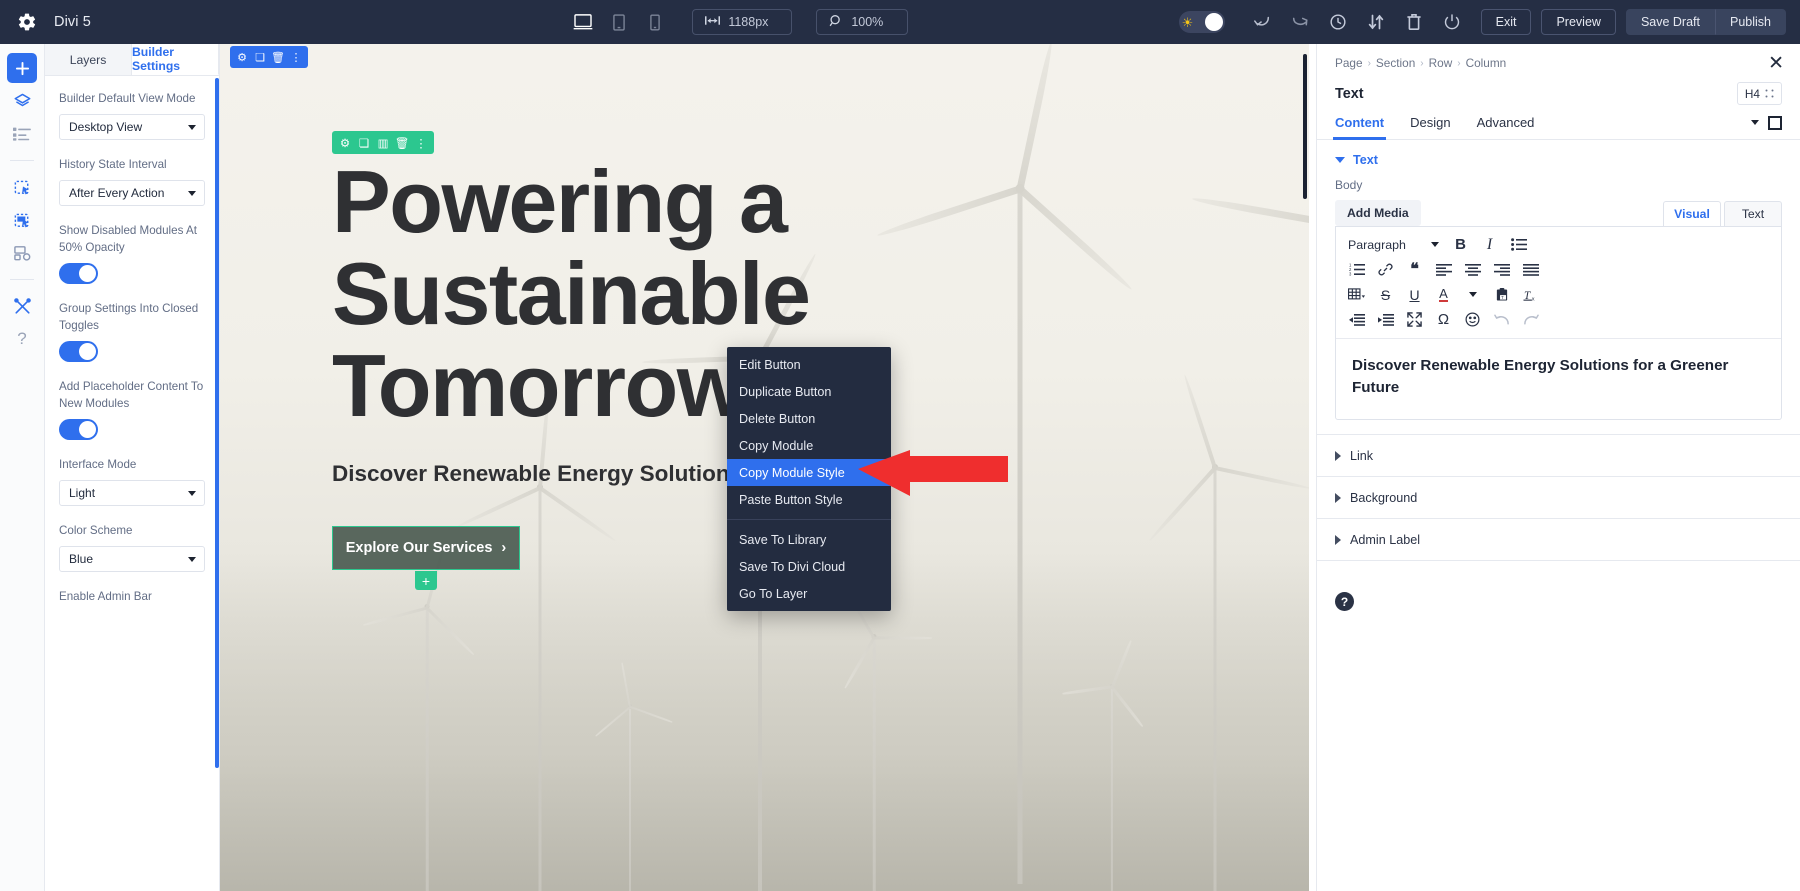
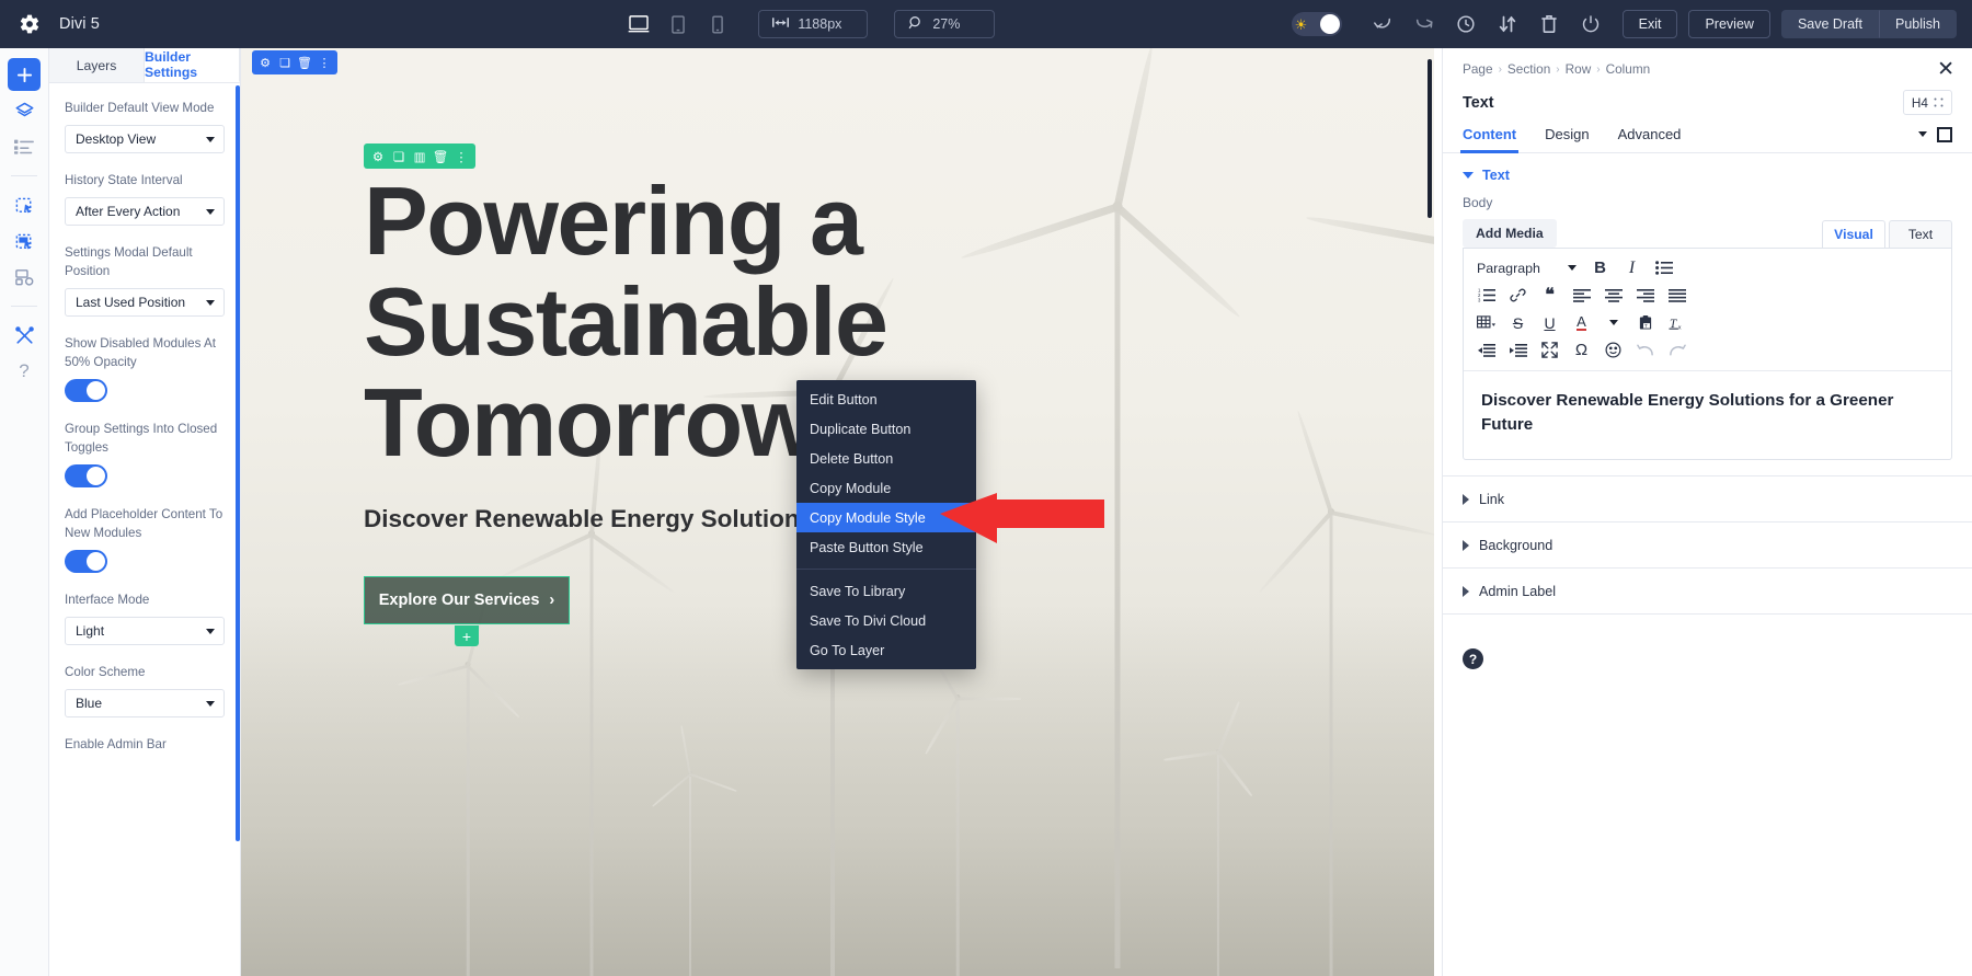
  Divi 5
  1188px
- 100%
+ 27%
  ☀
  Exit
  Preview
  Save Draft
  Publish
  ?
  Layers
  Builder Settings
  Builder Default View Mode
  Desktop View
  History State Interval
  After Every Action
+ Settings Modal Default Position
+ Last Used Position
  Show Disabled Modules At 50% Opacity
  Group Settings Into Closed Toggles
  Add Placeholder Content To New Modules
  Interface Mode
  Light
  Color Scheme
  Blue
  Enable Admin Bar
  ⚙
  ❏
  🗑
  ⋮
  ⚙
  ❏
  ▥
  🗑
  ⋮
  Powering a Sustainable Tomorrow
  Explore Our Services
  ›
  +
  Edit Button
  Duplicate Button
  Delete Button
  Copy Module
  Copy Module Style
  Paste Button Style
  Save To Library
  Save To Divi Cloud
  Go To Layer
  Page
  ›
  Section
  ›
  Row
  ›
  Column
  ✕
  Text
  H4
  Content
  Design
  Advanced
  Text
  Body
  Add Media
  Visual
  Text
  Paragraph
  B
  I
  ❝
  S
  U
  A
  T
  Ω
  Discover Renewable Energy Solutions for a Greener Future
  Link
  Background
  Admin Label
  ?
